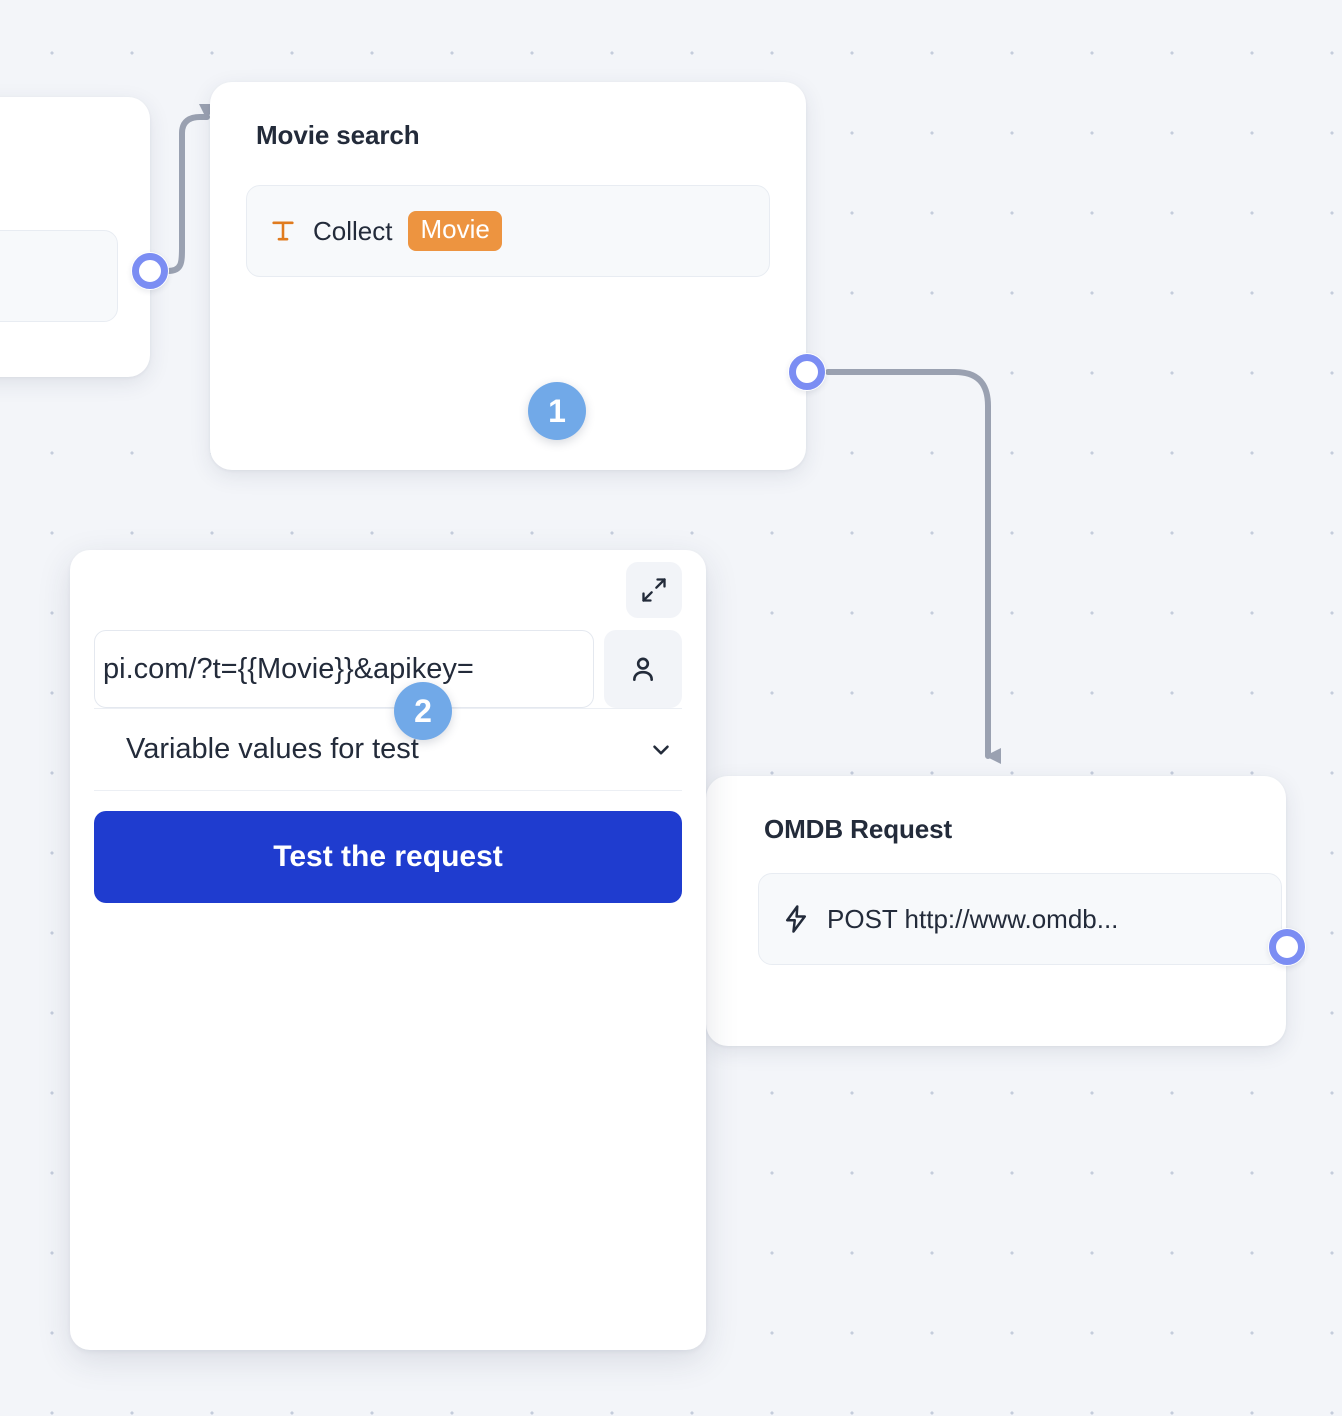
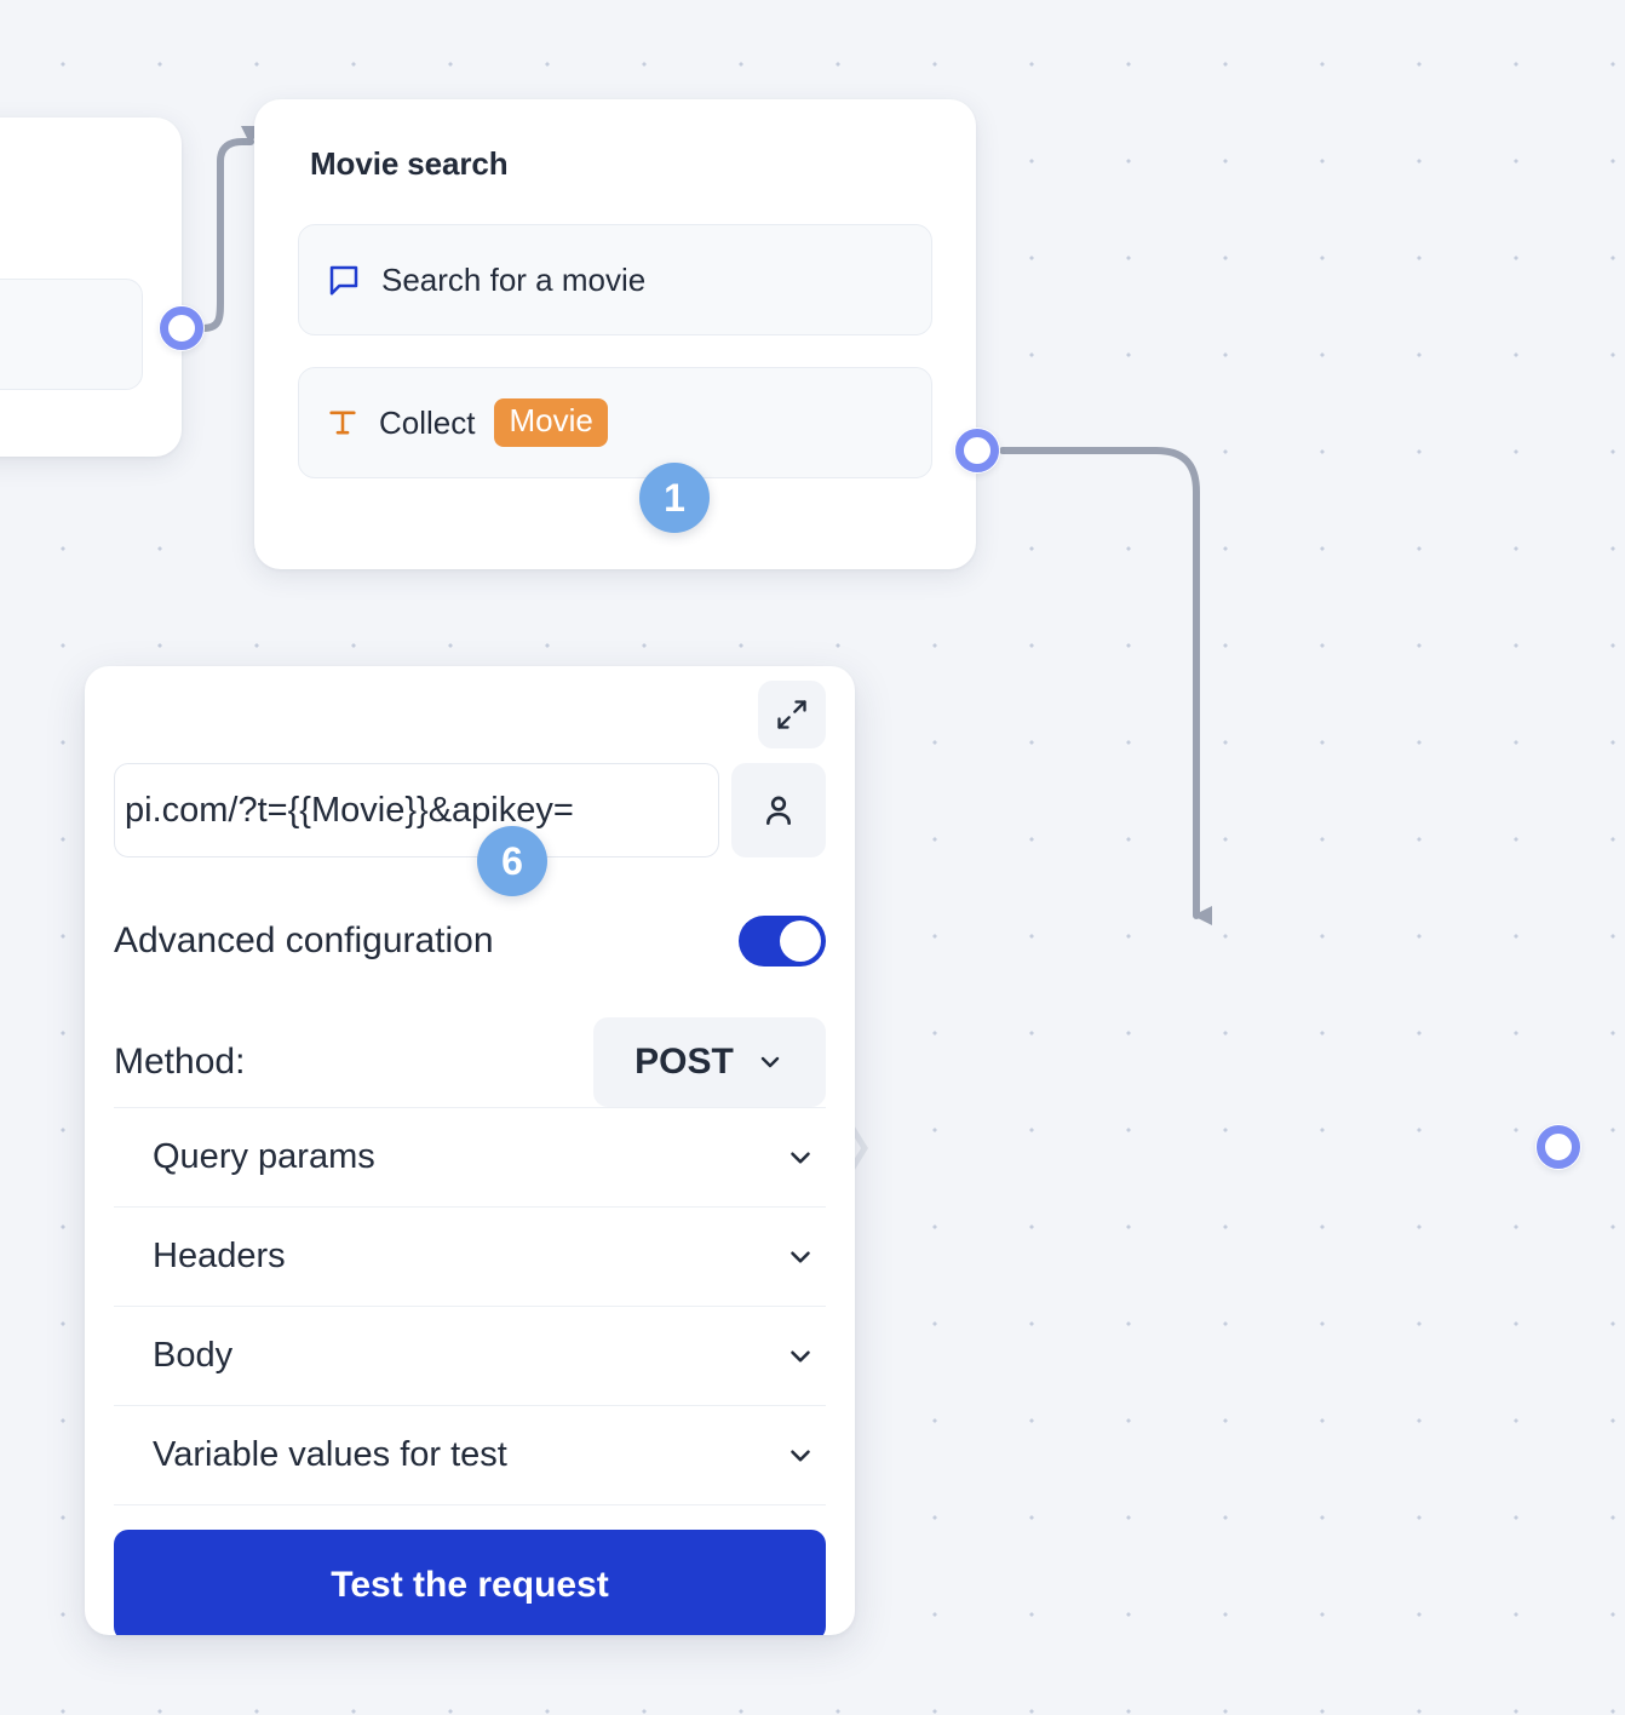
  Movie search
+ Search for a movie
  Collect
  Movie
  1
- OMDB Request
- POST http://www.omdb...
  pi.com/?t={{Movie}}&apikey=
+ Advanced configuration
+ Method:
+ POST
+ Query params
+ Headers
+ Body
  Variable values for test
  Test the request
- 2
+ 6
